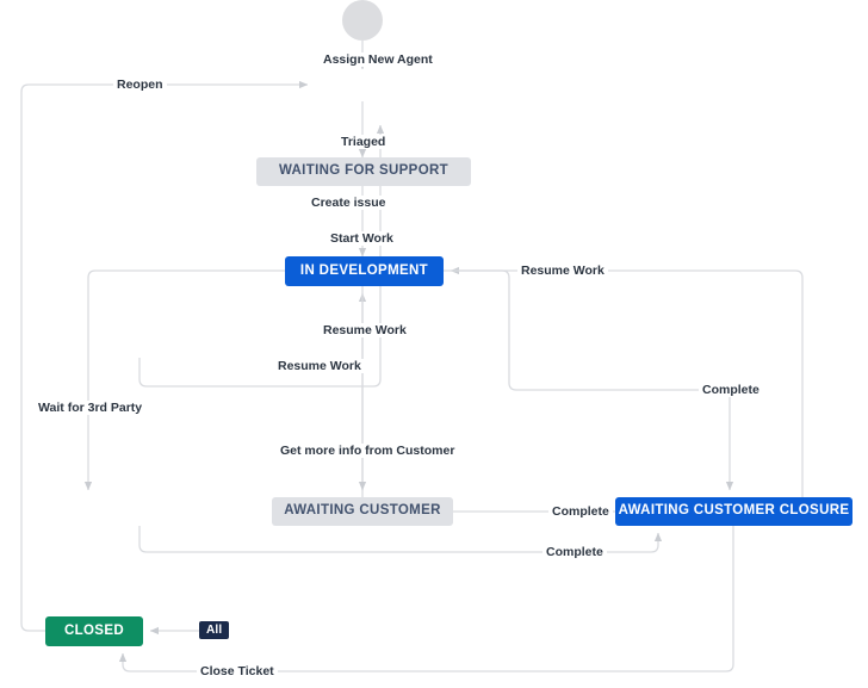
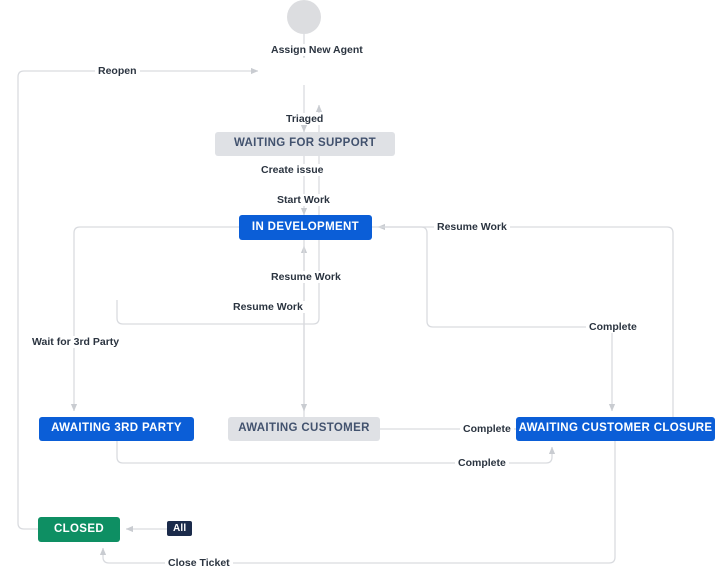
  WAITING FOR SUPPORT
  IN DEVELOPMENT
+ AWAITING 3RD PARTY
  AWAITING CUSTOMER
  AWAITING CUSTOMER CLOSURE
  CLOSED
  All
  Assign New Agent
  Reopen
  Triaged
  Create issue
  Start Work
  Resume Work
  Resume Work
  Resume Work
  Wait for 3rd Party
- Get more info from Customer
  Complete
  Complete
  Complete
  Close Ticket
